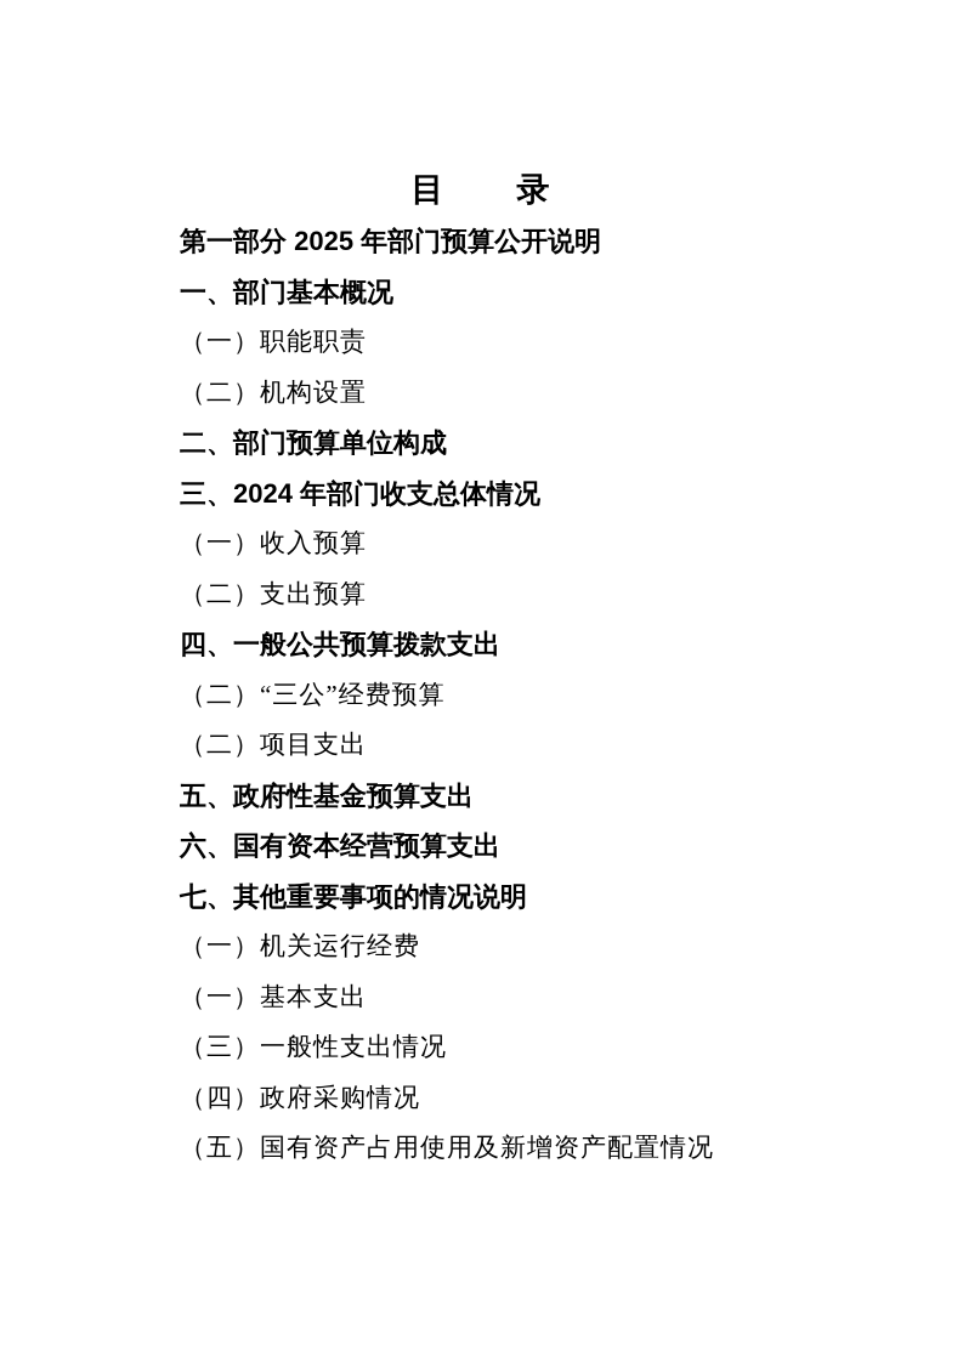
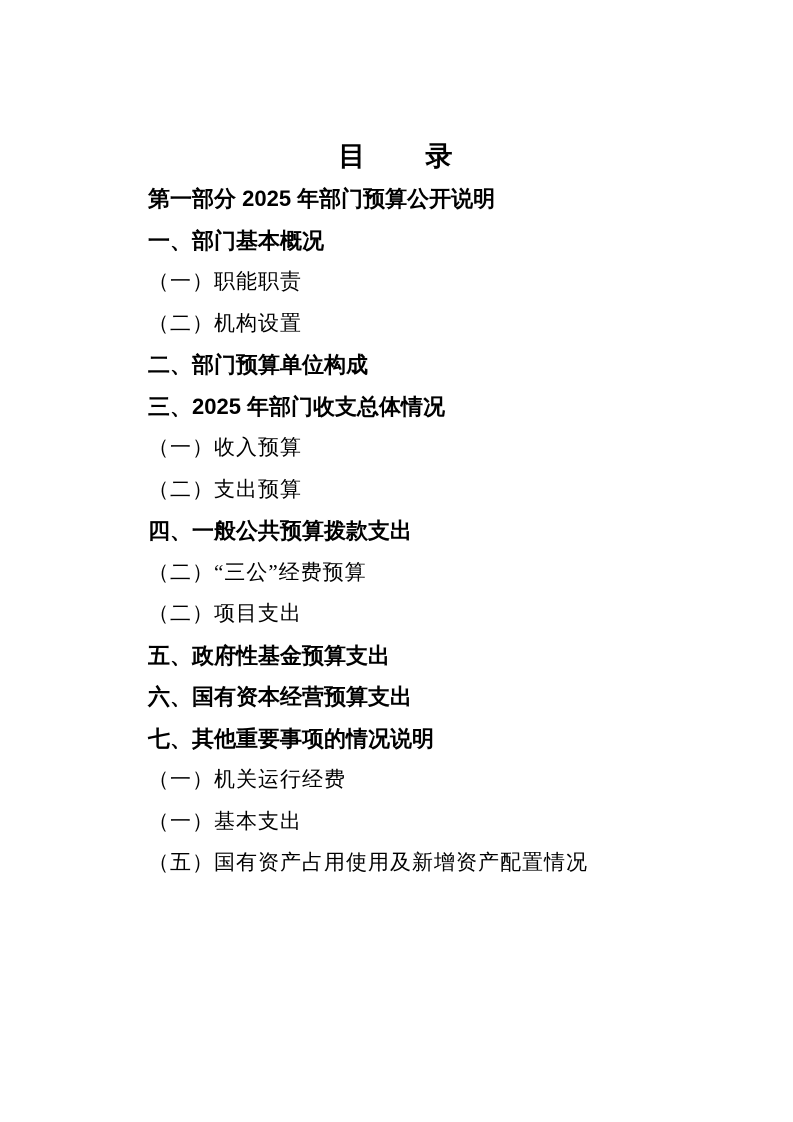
  目 录
  第一部分 2025 年部门预算公开说明
  一、部门基本概况
  （一）职能职责
  （二）机构设置
  二、部门预算单位构成
- 三、2024 年部门收支总体情况
+ 三、2025 年部门收支总体情况
  （一）收入预算
  （二）支出预算
  四、一般公共预算拨款支出
  （二）“三公”经费预算
  （二）项目支出
  五、政府性基金预算支出
  六、国有资本经营预算支出
  七、其他重要事项的情况说明
  （一）机关运行经费
  （一）基本支出
- （三）一般性支出情况
- （四）政府采购情况
  （五）国有资产占用使用及新增资产配置情况
